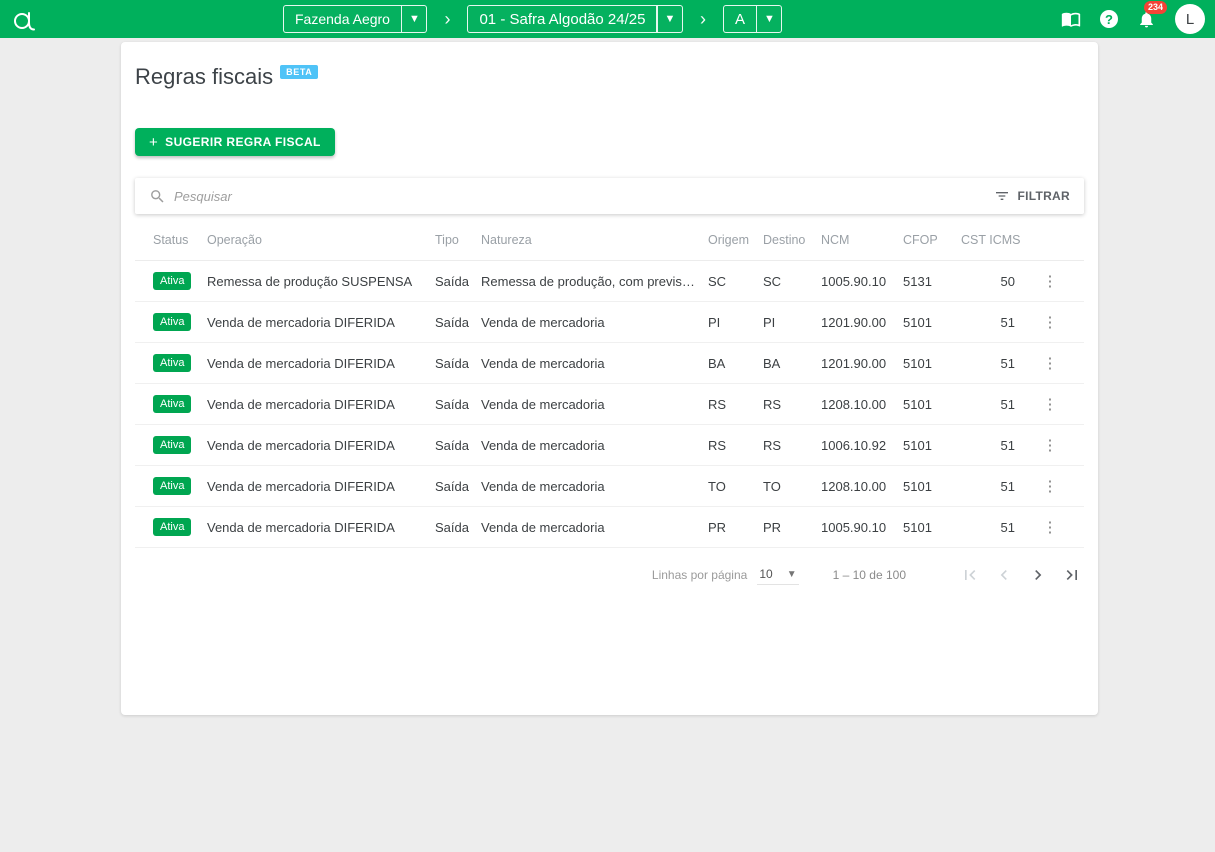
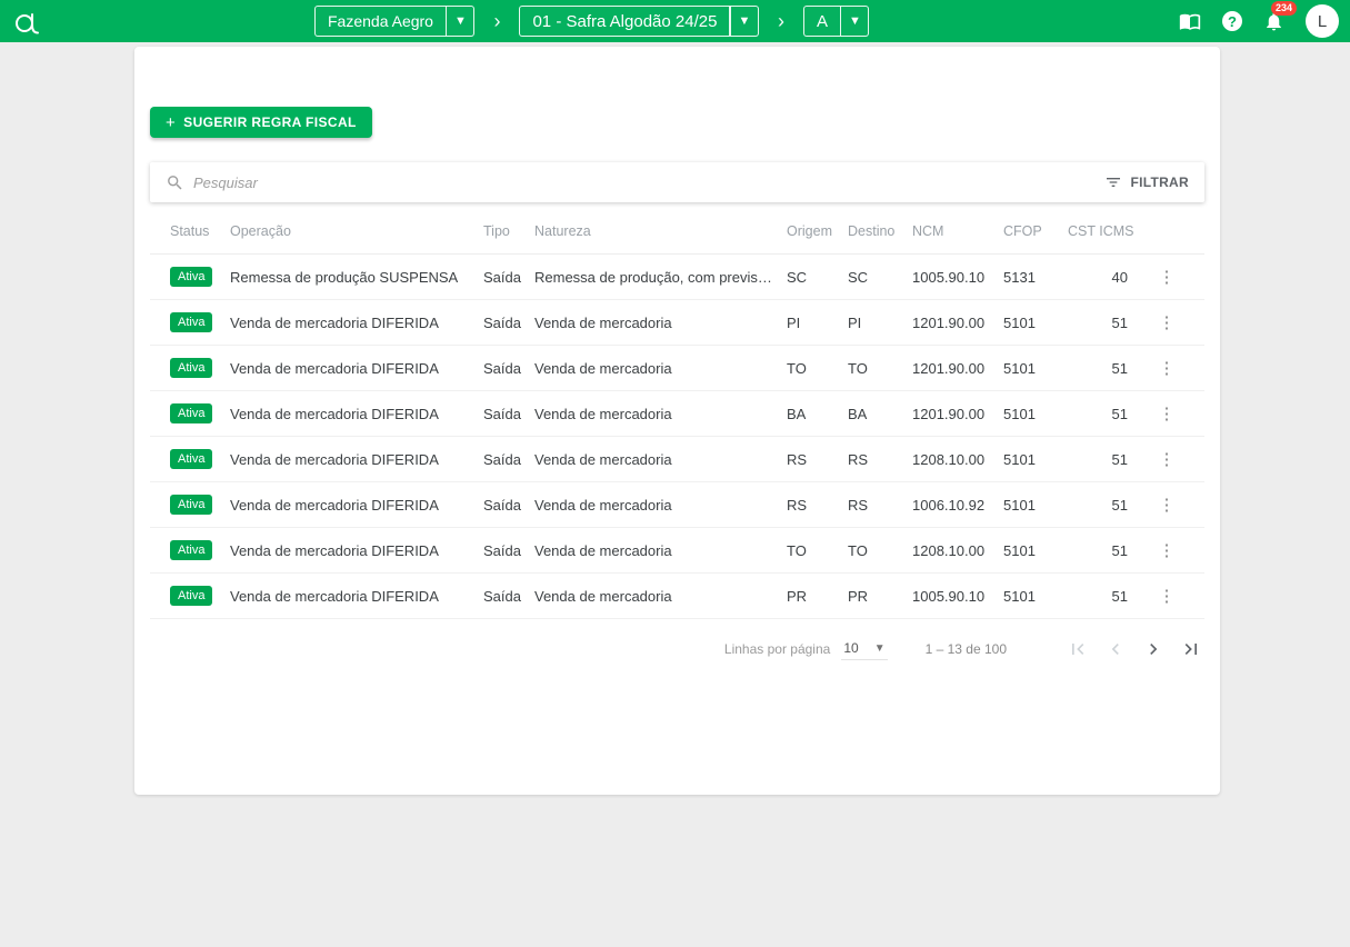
  Fazenda Aegro
  ▼
  ›
  01 - Safra Algodão 24/25
  ▼
  ›
  A
  ▼
  ?
  234
  L
- Regras fiscais
- BETA
  +
  SUGERIR REGRA FISCAL
  Pesquisar
  FILTRAR
  Status	Operação	Tipo	Natureza	Origem	Destino	NCM	CFOP	CST ICMS
- Ativa	Remessa de produção SUSPENSA	Saída	Remessa de produção, com previsão a	SC	SC	1005.90.10	5131	50	⋮
+ Ativa	Remessa de produção SUSPENSA	Saída	Remessa de produção, com previsão a	SC	SC	1005.90.10	5131	40	⋮
  Ativa	Venda de mercadoria DIFERIDA	Saída	Venda de mercadoria	PI	PI	1201.90.00	5101	51	⋮
+ Ativa	Venda de mercadoria DIFERIDA	Saída	Venda de mercadoria	TO	TO	1201.90.00	5101	51	⋮
  Ativa	Venda de mercadoria DIFERIDA	Saída	Venda de mercadoria	BA	BA	1201.90.00	5101	51	⋮
  Ativa	Venda de mercadoria DIFERIDA	Saída	Venda de mercadoria	RS	RS	1208.10.00	5101	51	⋮
  Ativa	Venda de mercadoria DIFERIDA	Saída	Venda de mercadoria	RS	RS	1006.10.92	5101	51	⋮
  Ativa	Venda de mercadoria DIFERIDA	Saída	Venda de mercadoria	TO	TO	1208.10.00	5101	51	⋮
  Ativa	Venda de mercadoria DIFERIDA	Saída	Venda de mercadoria	PR	PR	1005.90.10	5101	51	⋮
  Linhas por página
  10
  ▼
- 1 – 10 de 100
+ 1 – 13 de 100
